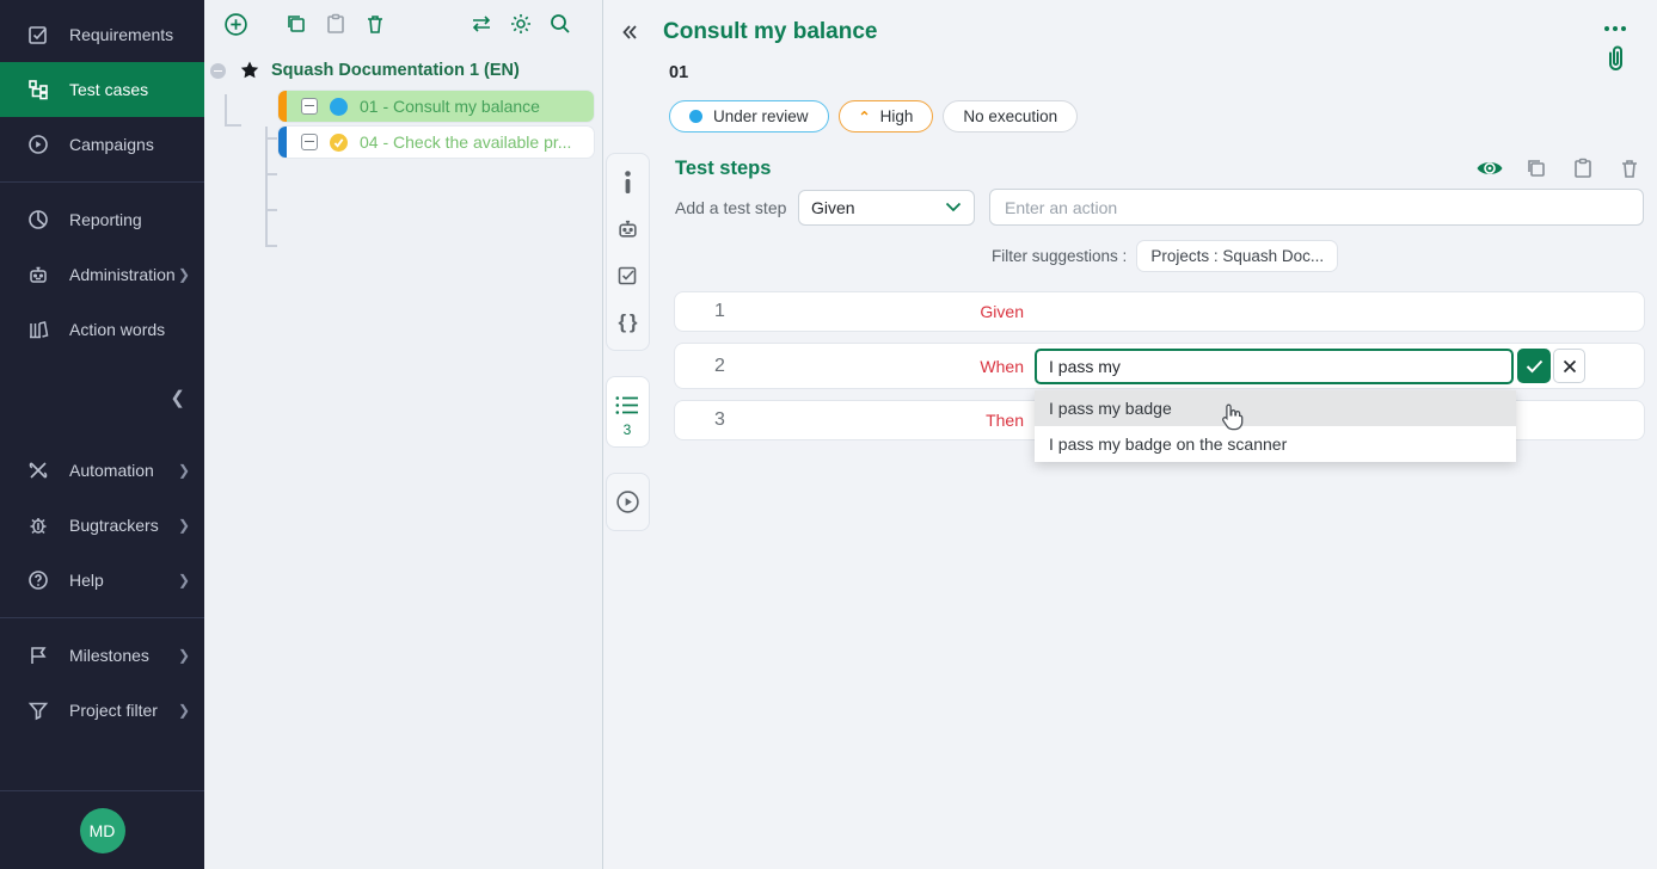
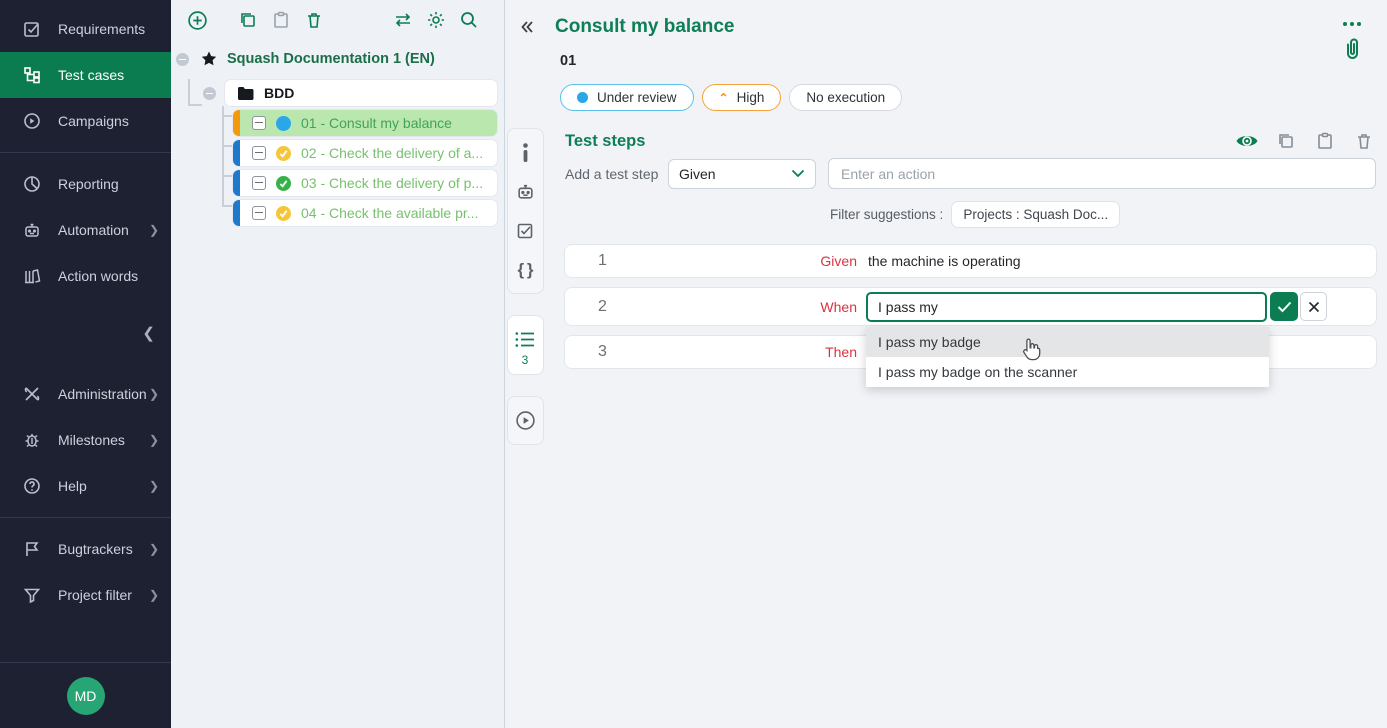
  Requirements
  Test cases
  Campaigns
  Reporting
- Administration
+ Automation
  ❯
  Action words
  ❮
- Automation
+ Administration
  ❯
- Bugtrackers
+ Milestones
  ❯
  Help
  ❯
- Milestones
+ Bugtrackers
  ❯
  Project filter
  ❯
  MD
  Squash Documentation 1 (EN)
+ BDD
  01 - Consult my balance
+ 02 - Check the delivery of a...
+ 03 - Check the delivery of p...
  04 - Check the available pr...
  Consult my balance
  01
  Under review
  ⌃
  High
  No execution
  { }
  3
  Test steps
  Add a test step
  Given
  Enter an action
  Filter suggestions :
  Projects : Squash Doc...
  1
  Given
+ the machine is operating
  2
  When
  I pass my
  3
  Then
  I pass my badge
  I pass my badge on the scanner
